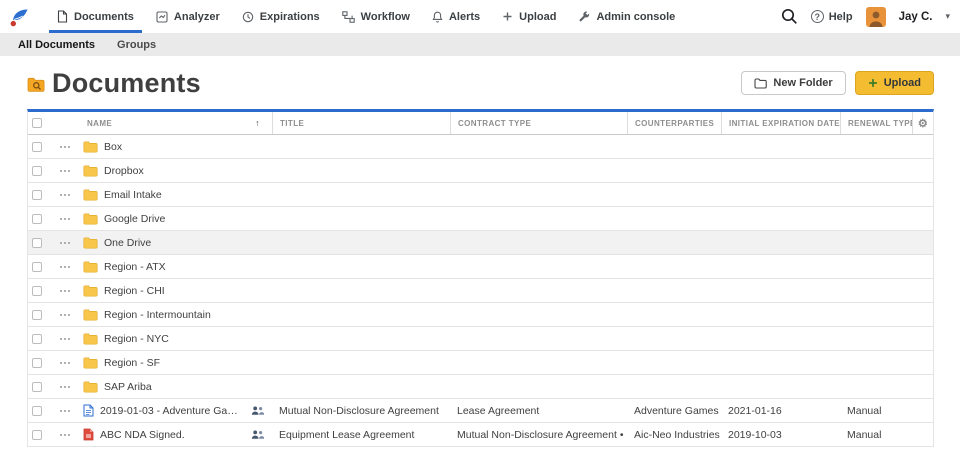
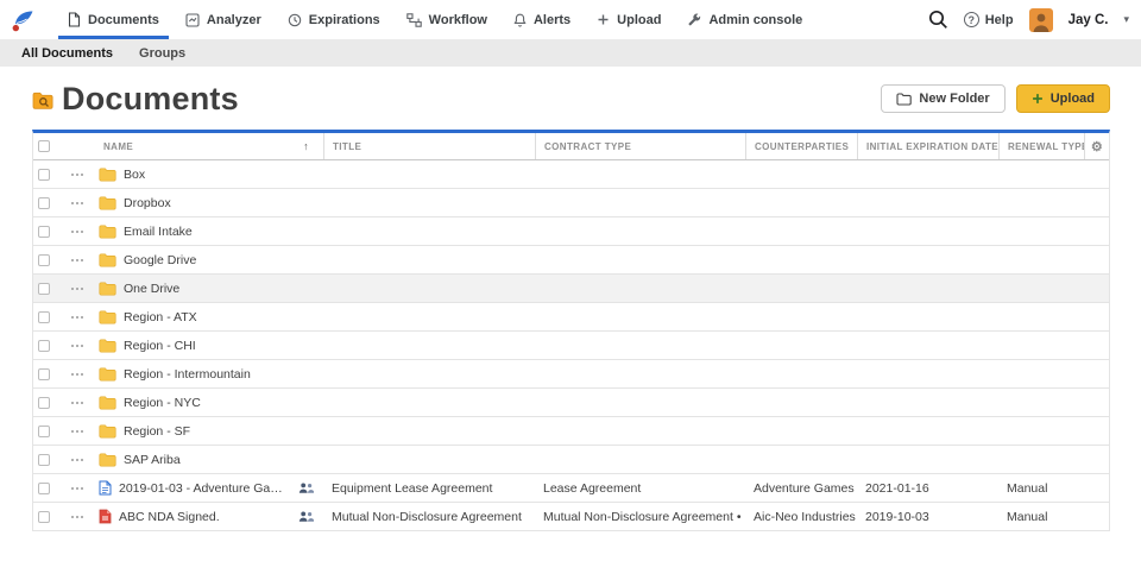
  Documents
  Analyzer
  Expirations
  Workflow
  Alerts
  Upload
  Admin console
  ?
  Help
  Jay C.
  ▾
  All Documents
  Groups
  Documents
  New Folder
  Upload
  NAME
  ↑
  TITLE
  CONTRACT TYPE
  COUNTERPARTIES
  INITIAL EXPIRATION DATE
  RENEWAL TYP
  ⚙
  Box
  Dropbox
  Email Intake
  Google Drive
  One Drive
  Region - ATX
  Region - CHI
  Region - Intermountain
  Region - NYC
  Region - SF
  SAP Ariba
  2019-01-03 - Adventure Games
- Mutual Non-Disclosure Agreement
+ Equipment Lease Agreement
  Lease Agreement
  Adventure Games
  2021-01-16
  Manual
  ABC NDA Signed.
- Equipment Lease Agreement
+ Mutual Non-Disclosure Agreement
  Mutual Non-Disclosure Agreement •
  Aic-Neo Industries
  2019-10-03
  Manual
